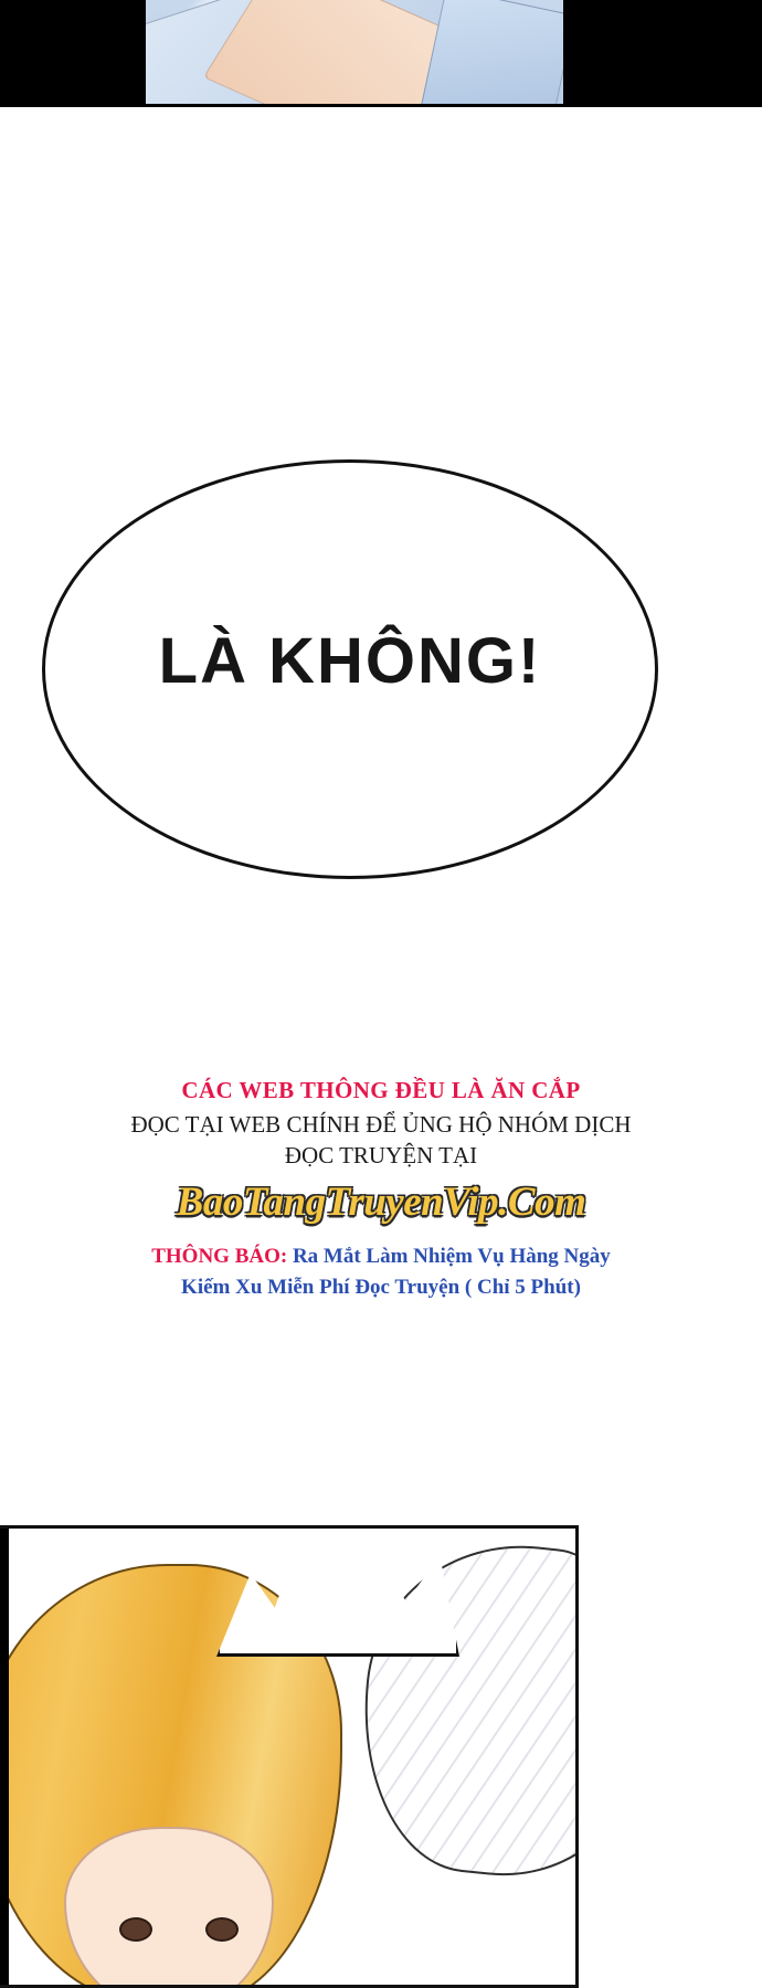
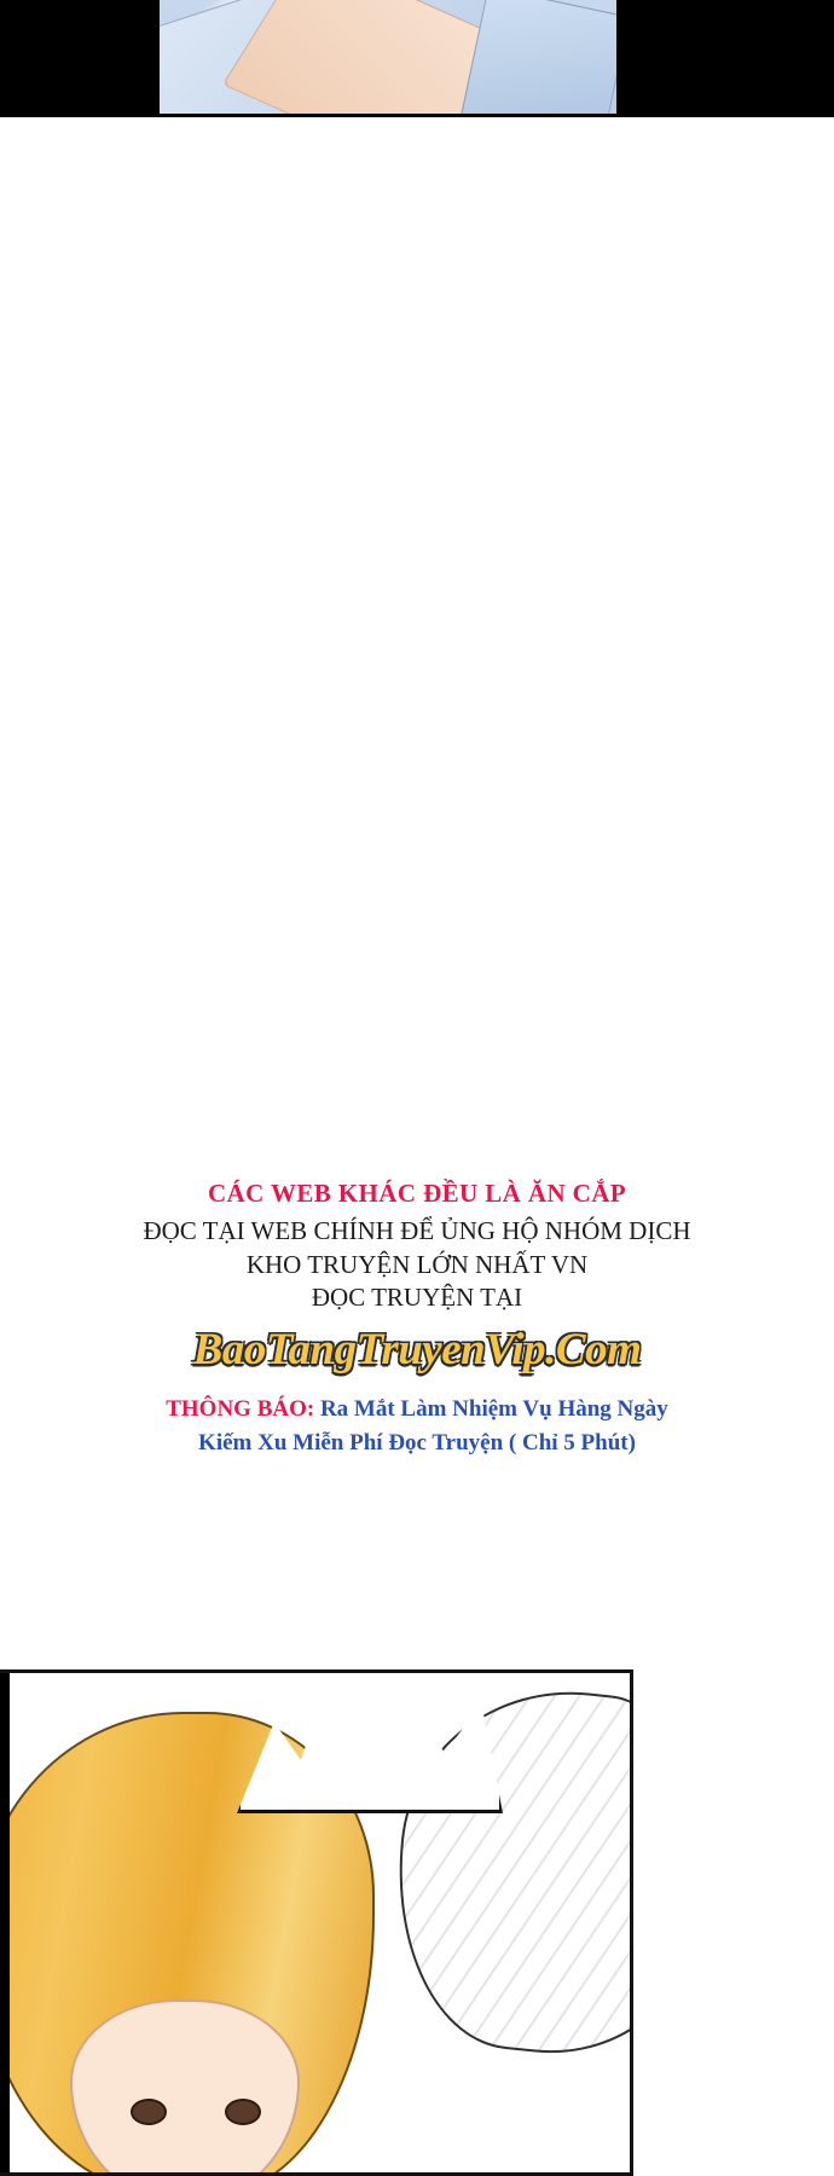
- LÀ KHÔNG!
- CÁC WEB THÔNG ĐỀU LÀ ĂN CẮP
+ CÁC WEB KHÁC ĐỀU LÀ ĂN CẮP
  ĐỌC TẠI WEB CHÍNH ĐỂ ỦNG HỘ NHÓM DỊCH
+ KHO TRUYỆN LỚN NHẤT VN
  ĐỌC TRUYỆN TẠI
  BaoTangTruyenVip.Com
  THÔNG BÁO: Ra Mắt Làm Nhiệm Vụ Hàng Ngày
  Kiếm Xu Miễn Phí Đọc Truyện ( Chỉ 5 Phút)
